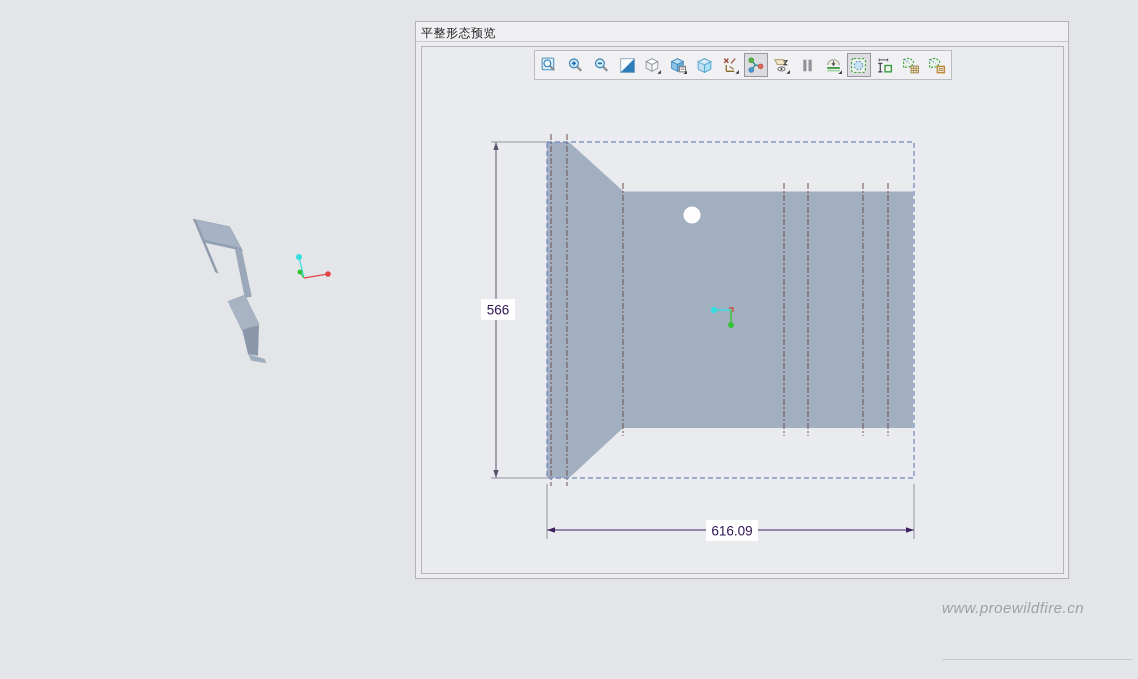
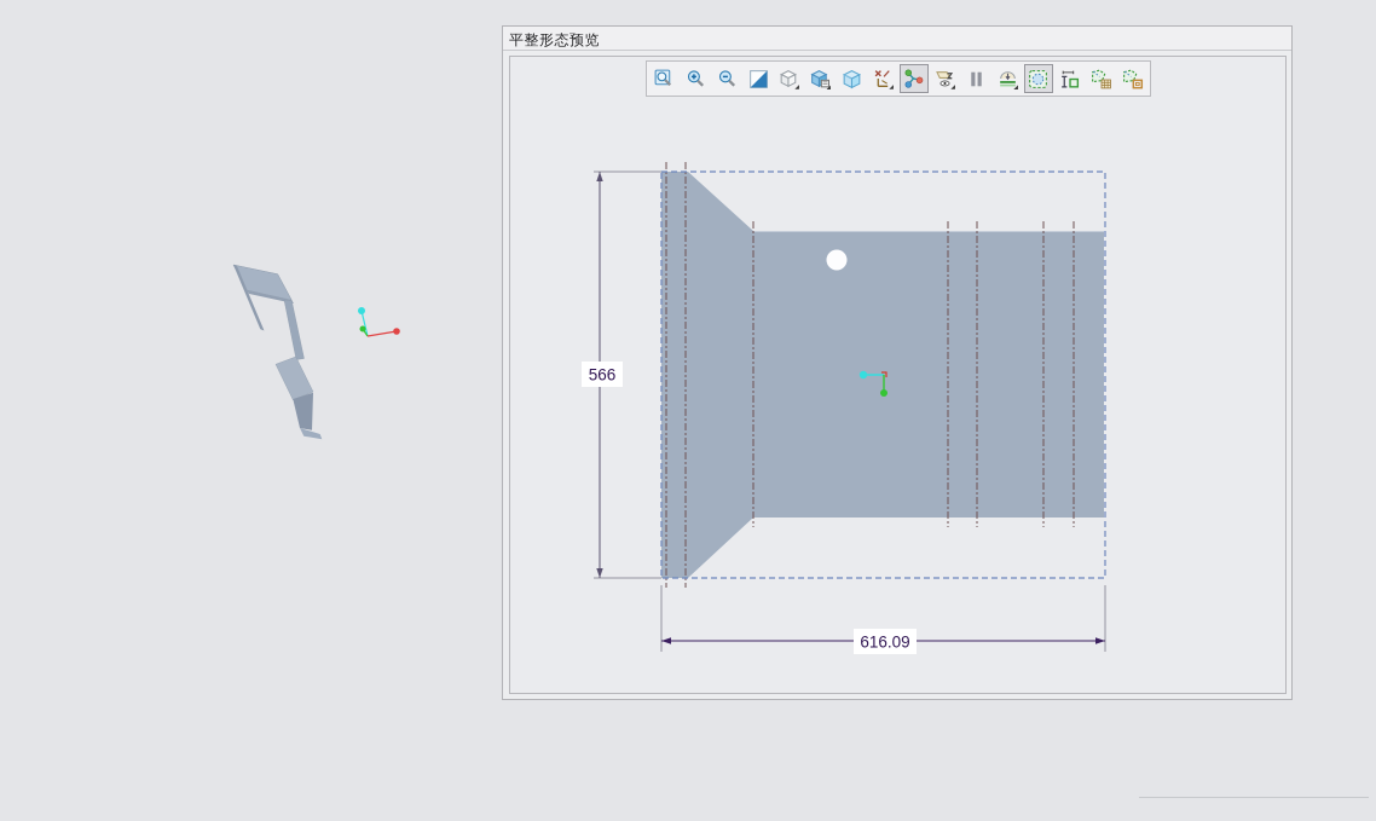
  平整形态预览
  566
  616.09
- www.proewildfire.cn
